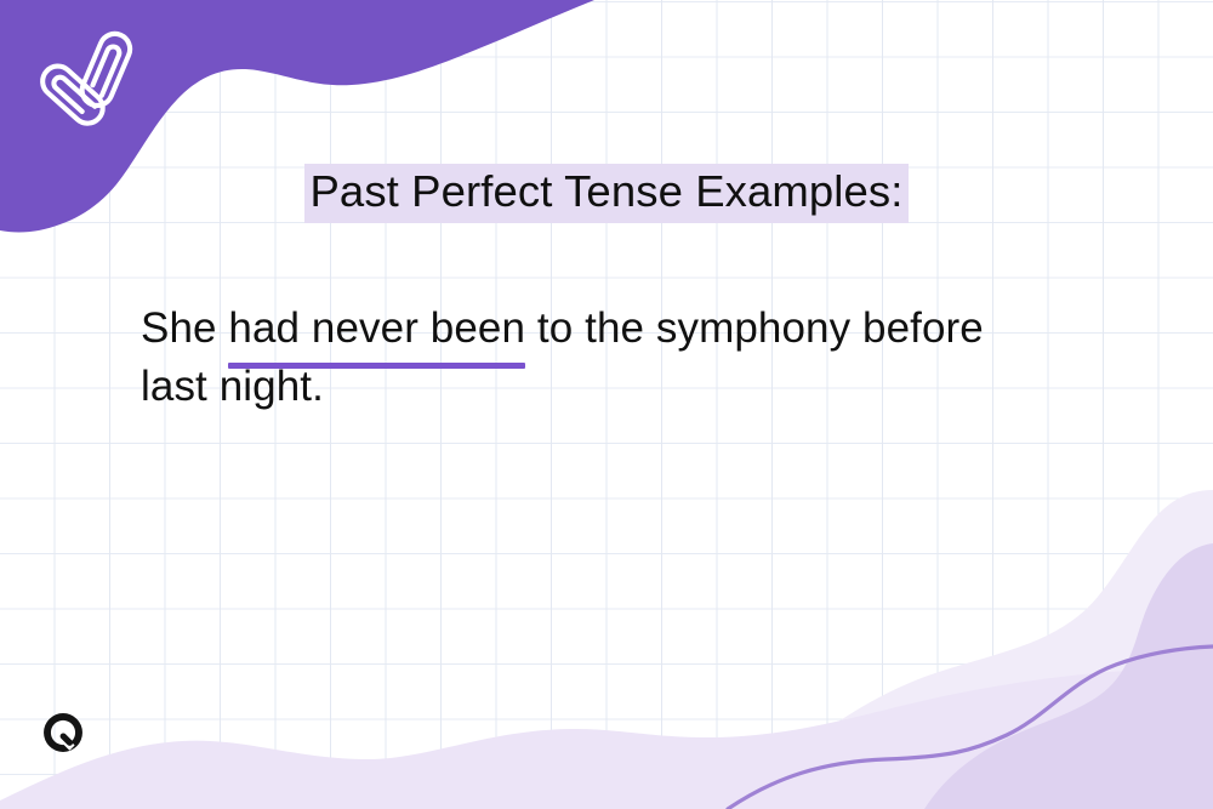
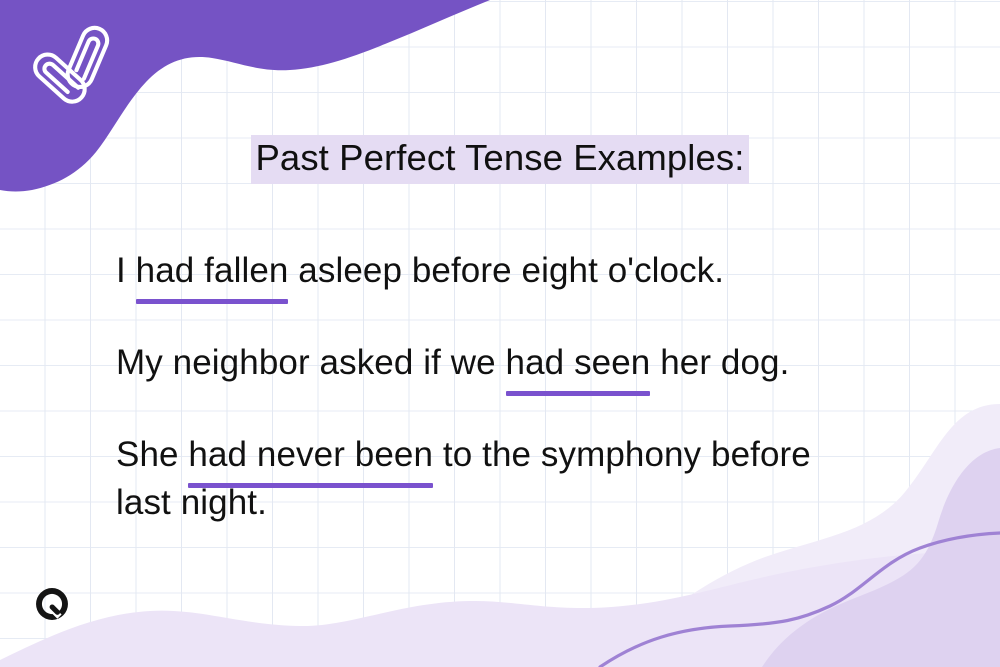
  Past Perfect Tense Examples:
+ I had fallen asleep before eight o'clock.
+ My neighbor asked if we had seen her dog.
  She had never been to the symphony before last night.
